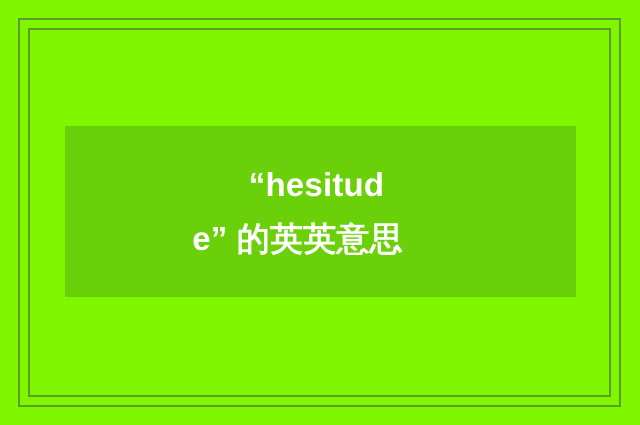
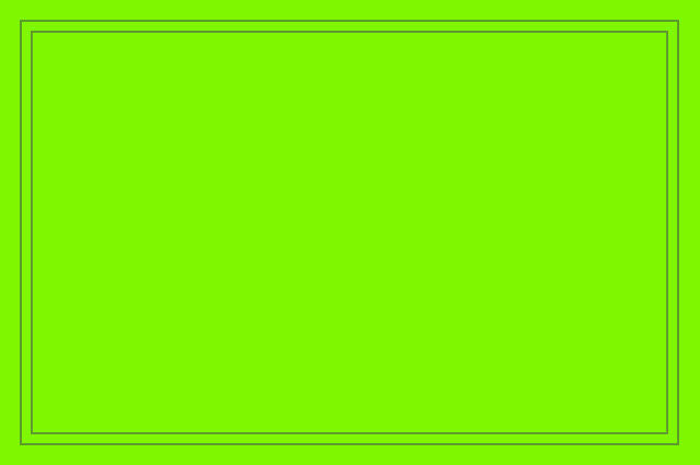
- “hesitud
- e” 的英英意思
